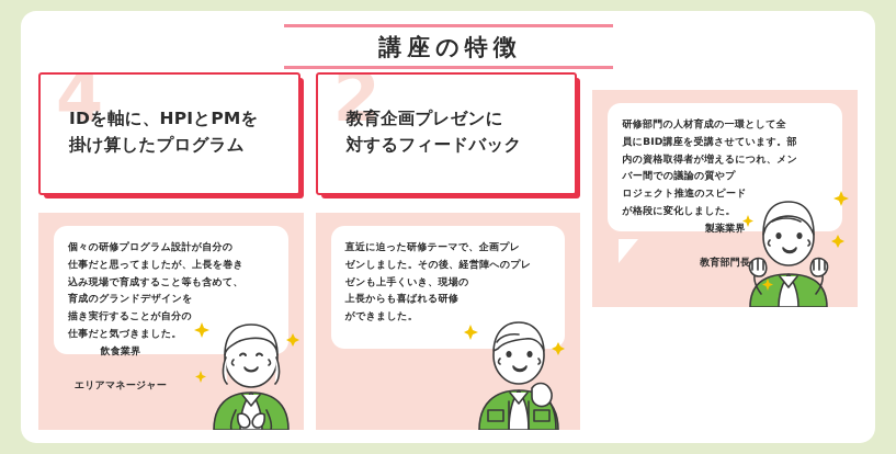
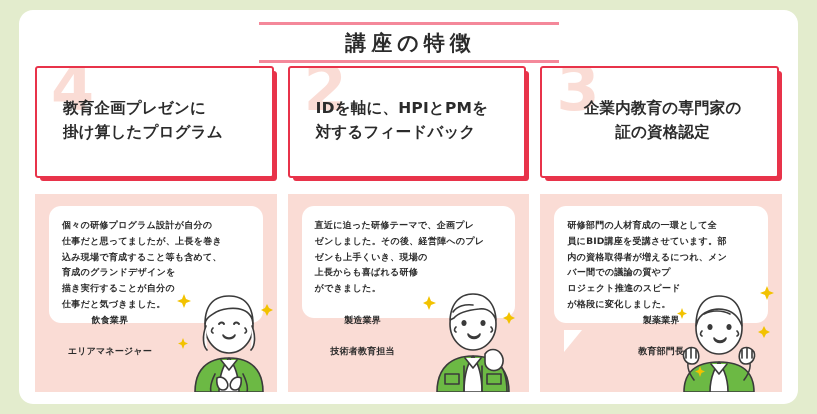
  講座の特徴
  4
- IDを軸に、HPIとPMを
+ 教育企画プレゼンに
  掛け算したプログラム
  個々の研修プログラム設計が自分の
  仕事だと思ってましたが、上長を巻き
  込み現場で育成すること等も含めて、
  育成のグランドデザインを
  描き実行することが自分の
  仕事だと気づきました。
  飲食業界
  エリアマネージャー
  2
- 教育企画プレゼンに
+ IDを軸に、HPIとPMを
  対するフィードバック
  直近に迫った研修テーマで、企画プレ
  ゼンしました。その後、経営陣へのプレ
  ゼンも上手くいき、現場の
  上長からも喜ばれる研修
  ができました。
+ 製造業界
+ 技術者教育担当
+ 3
+ 企業内教育の専門家の
+ 証の資格認定
  研修部門の人材育成の一環として全
  員にBID講座を受講させています。部
  内の資格取得者が増えるにつれ、メン
  バー間での議論の質やプ
  ロジェクト推進のスピード
  が格段に変化しました。
  製薬業界
  教育部門長
